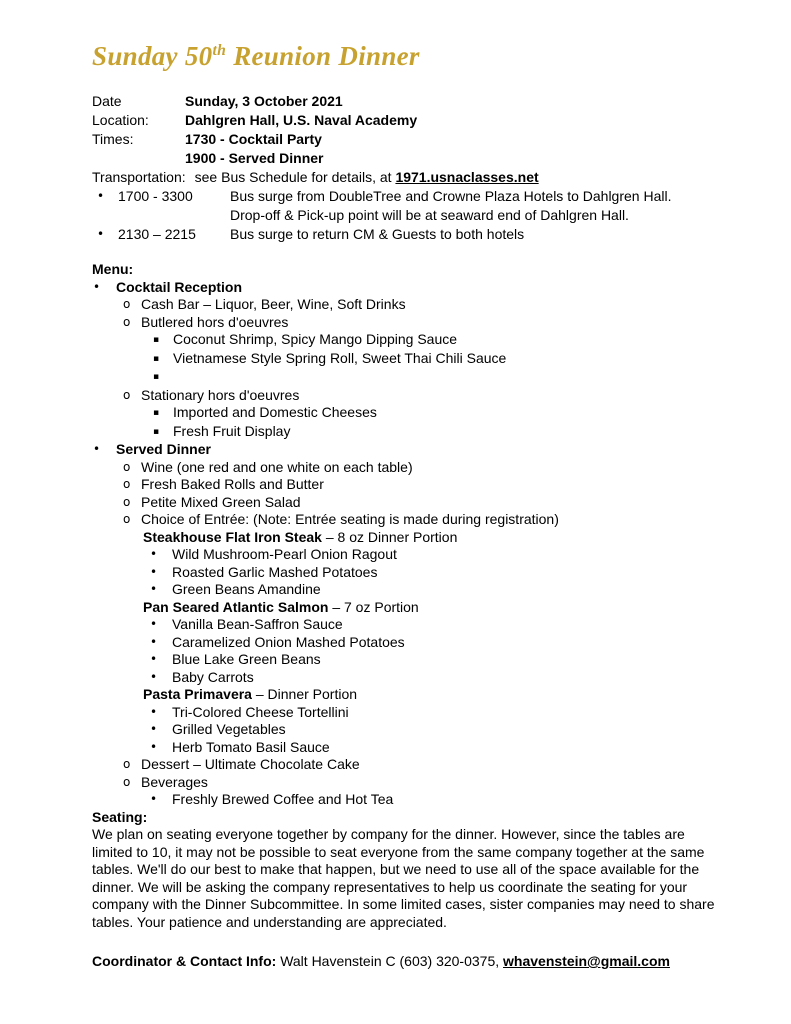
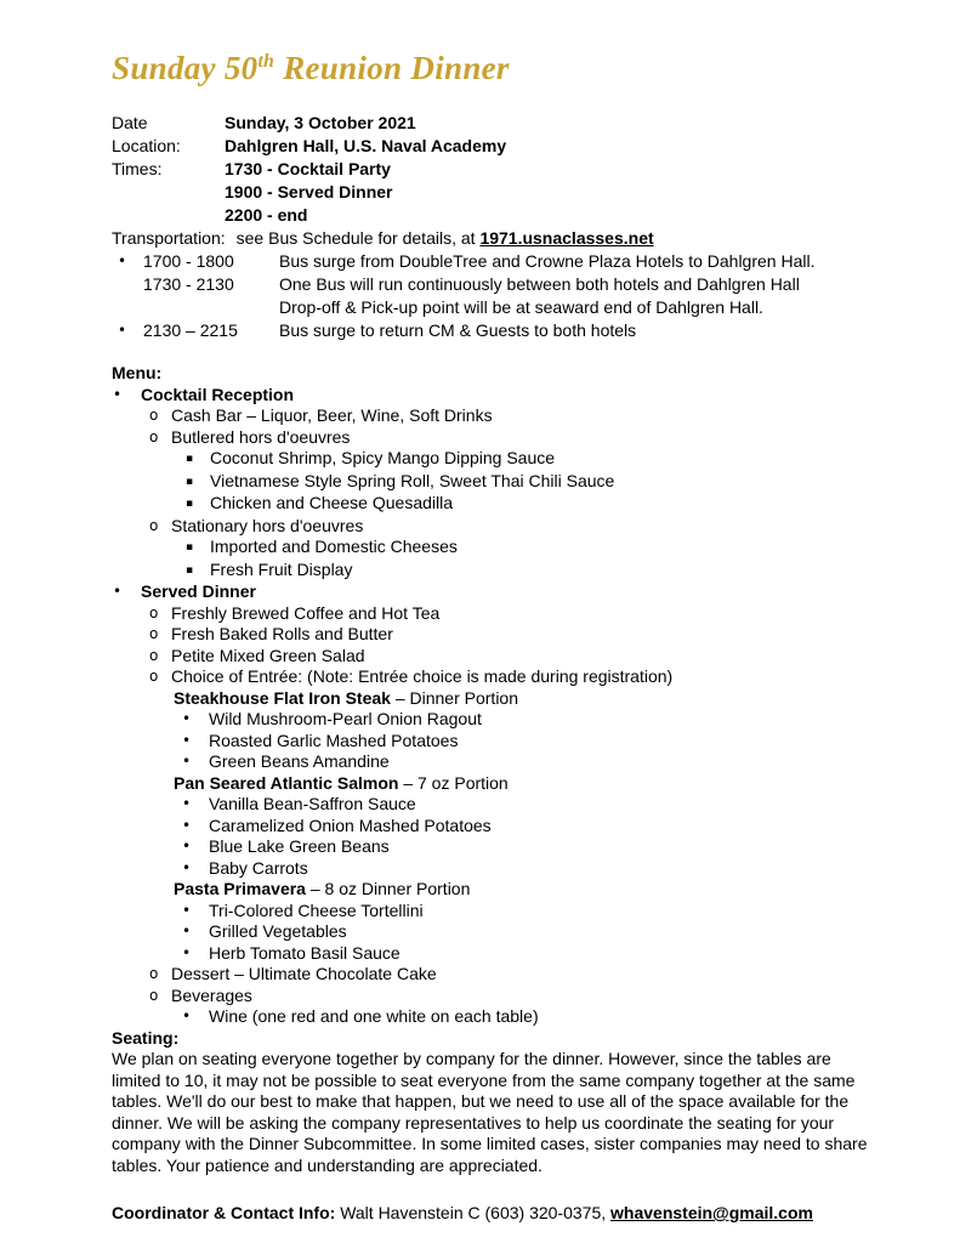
  Sunday 50th Reunion Dinner
  Date
  Sunday, 3 October 2021
  Location:
  Dahlgren Hall, U.S. Naval Academy
  Times:
  1730 - Cocktail Party
  1900 - Served Dinner
+ 2200 - end
  Transportation: see Bus Schedule for details, at 1971.usnaclasses.net
  •
- 1700 - 3300
+ 1700 - 1800
  Bus surge from DoubleTree and Crowne Plaza Hotels to Dahlgren Hall.
+ 1730 - 2130
+ One Bus will run continuously between both hotels and Dahlgren Hall
  Drop-off & Pick-up point will be at seaward end of Dahlgren Hall.
  •
  2130 – 2215
  Bus surge to return CM & Guests to both hotels
  Menu:
  •
  Cocktail Reception
  o
  Cash Bar – Liquor, Beer, Wine, Soft Drinks
  o
  Butlered hors d'oeuvres
  ▪
  Coconut Shrimp, Spicy Mango Dipping Sauce
  ▪
  Vietnamese Style Spring Roll, Sweet Thai Chili Sauce
  ▪
+ Chicken and Cheese Quesadilla
  o
  Stationary hors d'oeuvres
  ▪
  Imported and Domestic Cheeses
  ▪
  Fresh Fruit Display
  •
  Served Dinner
  o
- Wine (one red and one white on each table)
+ Freshly Brewed Coffee and Hot Tea
  o
  Fresh Baked Rolls and Butter
  o
  Petite Mixed Green Salad
  o
- Choice of Entrée: (Note: Entrée seating is made during registration)
+ Choice of Entrée: (Note: Entrée choice is made during registration)
- Steakhouse Flat Iron Steak – 8 oz Dinner Portion
+ Steakhouse Flat Iron Steak – Dinner Portion
  •
  Wild Mushroom-Pearl Onion Ragout
  •
  Roasted Garlic Mashed Potatoes
  •
  Green Beans Amandine
  Pan Seared Atlantic Salmon – 7 oz Portion
  •
  Vanilla Bean-Saffron Sauce
  •
  Caramelized Onion Mashed Potatoes
  •
  Blue Lake Green Beans
  •
  Baby Carrots
- Pasta Primavera – Dinner Portion
+ Pasta Primavera – 8 oz Dinner Portion
  •
  Tri-Colored Cheese Tortellini
  •
  Grilled Vegetables
  •
  Herb Tomato Basil Sauce
  o
  Dessert – Ultimate Chocolate Cake
  o
  Beverages
  •
- Freshly Brewed Coffee and Hot Tea
+ Wine (one red and one white on each table)
  Seating:
  We plan on seating everyone together by company for the dinner. However, since the tables are limited to 10, it may not be possible to seat everyone from the same company together at the same tables. We'll do our best to make that happen, but we need to use all of the space available for the dinner. We will be asking the company representatives to help us coordinate the seating for your company with the Dinner Subcommittee. In some limited cases, sister companies may need to share tables. Your patience and understanding are appreciated.
  Coordinator & Contact Info: Walt Havenstein C (603) 320-0375, whavenstein@gmail.com
